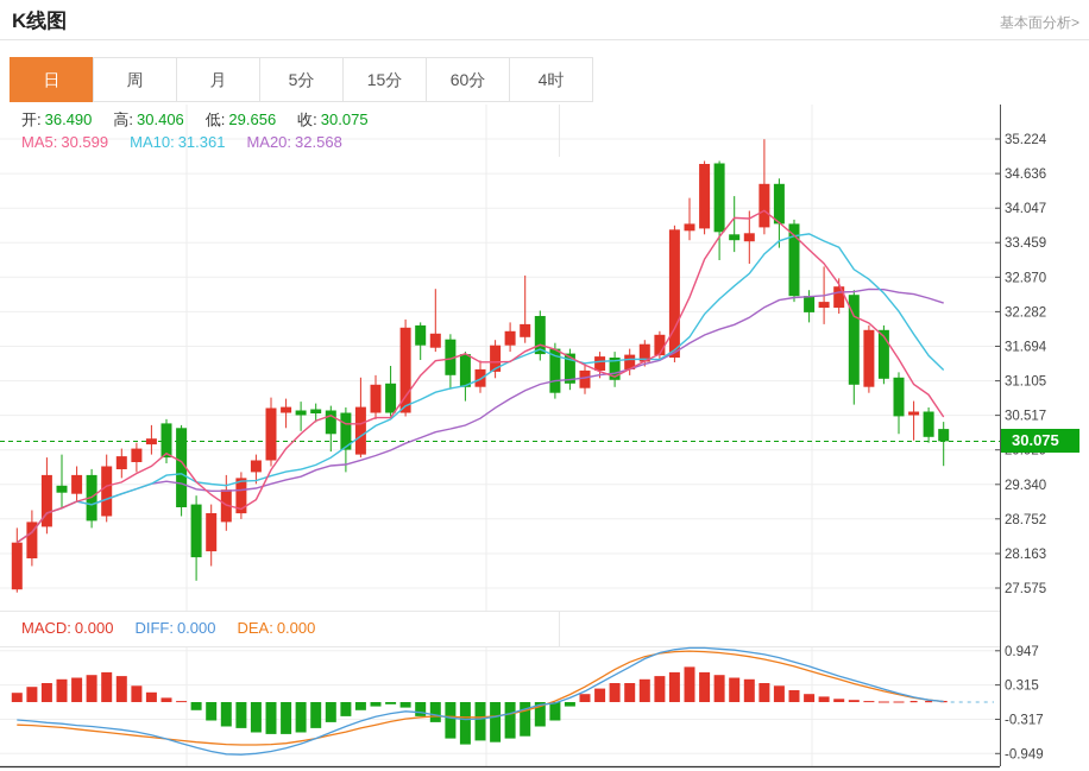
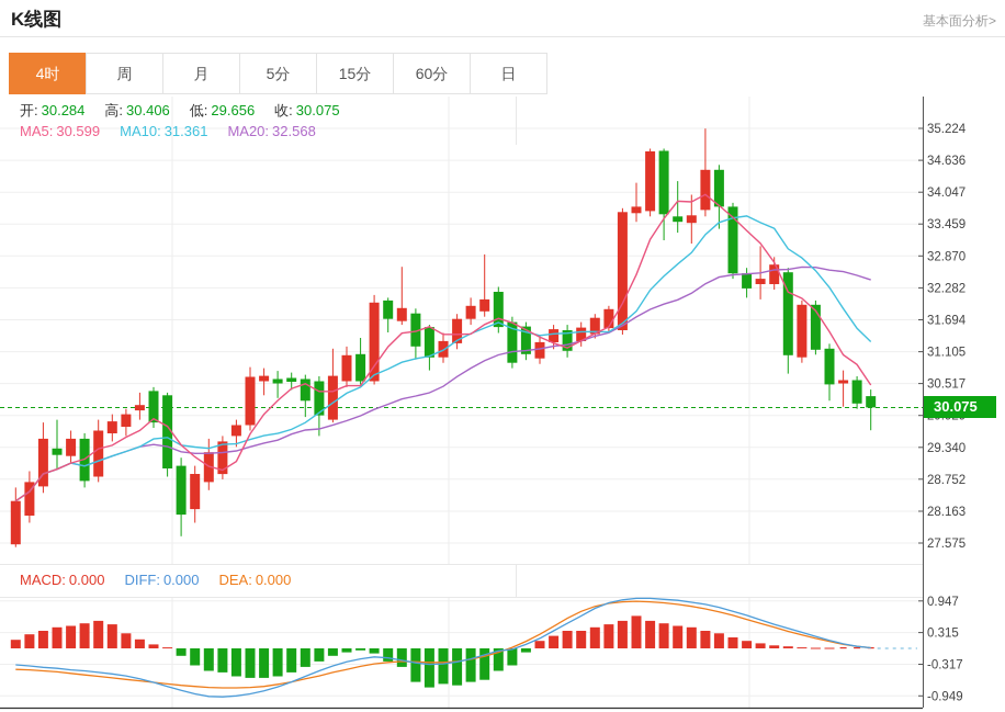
  K线图
  基本面分析>
- 日
+ 4时
  周
  月
  5分
  15分
  60分
- 4时
+ 日
  35.224
  34.636
  34.047
  33.459
  32.870
  32.282
  31.694
  31.105
  30.517
  29.340
  28.752
  28.163
  27.575
  0.947
  0.315
  -0.317
  -0.949
- 开: 36.490
+ 开: 30.284
  高: 30.406
  低: 29.656
  收: 30.075
  MA5: 30.599
  MA10: 31.361
  MA20: 32.568
  MACD: 0.000
  DIFF: 0.000
  DEA: 0.000
  30.075
